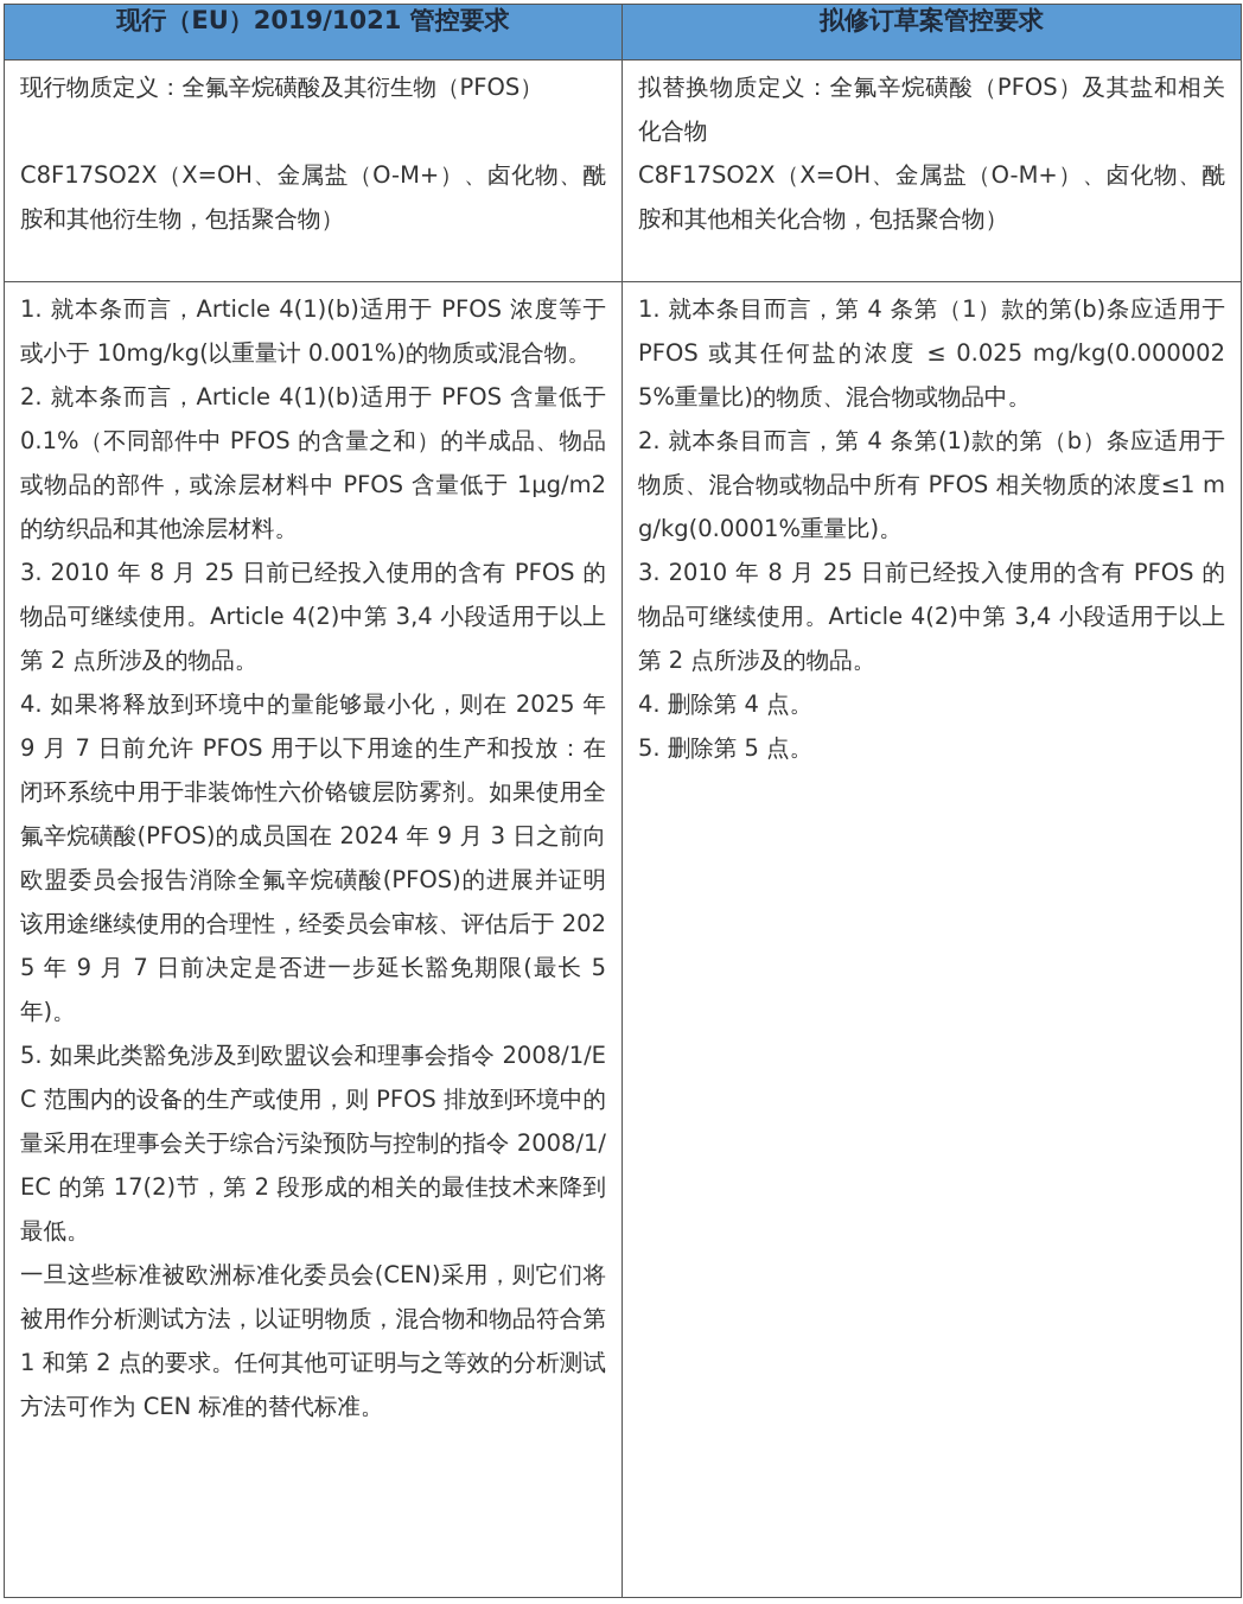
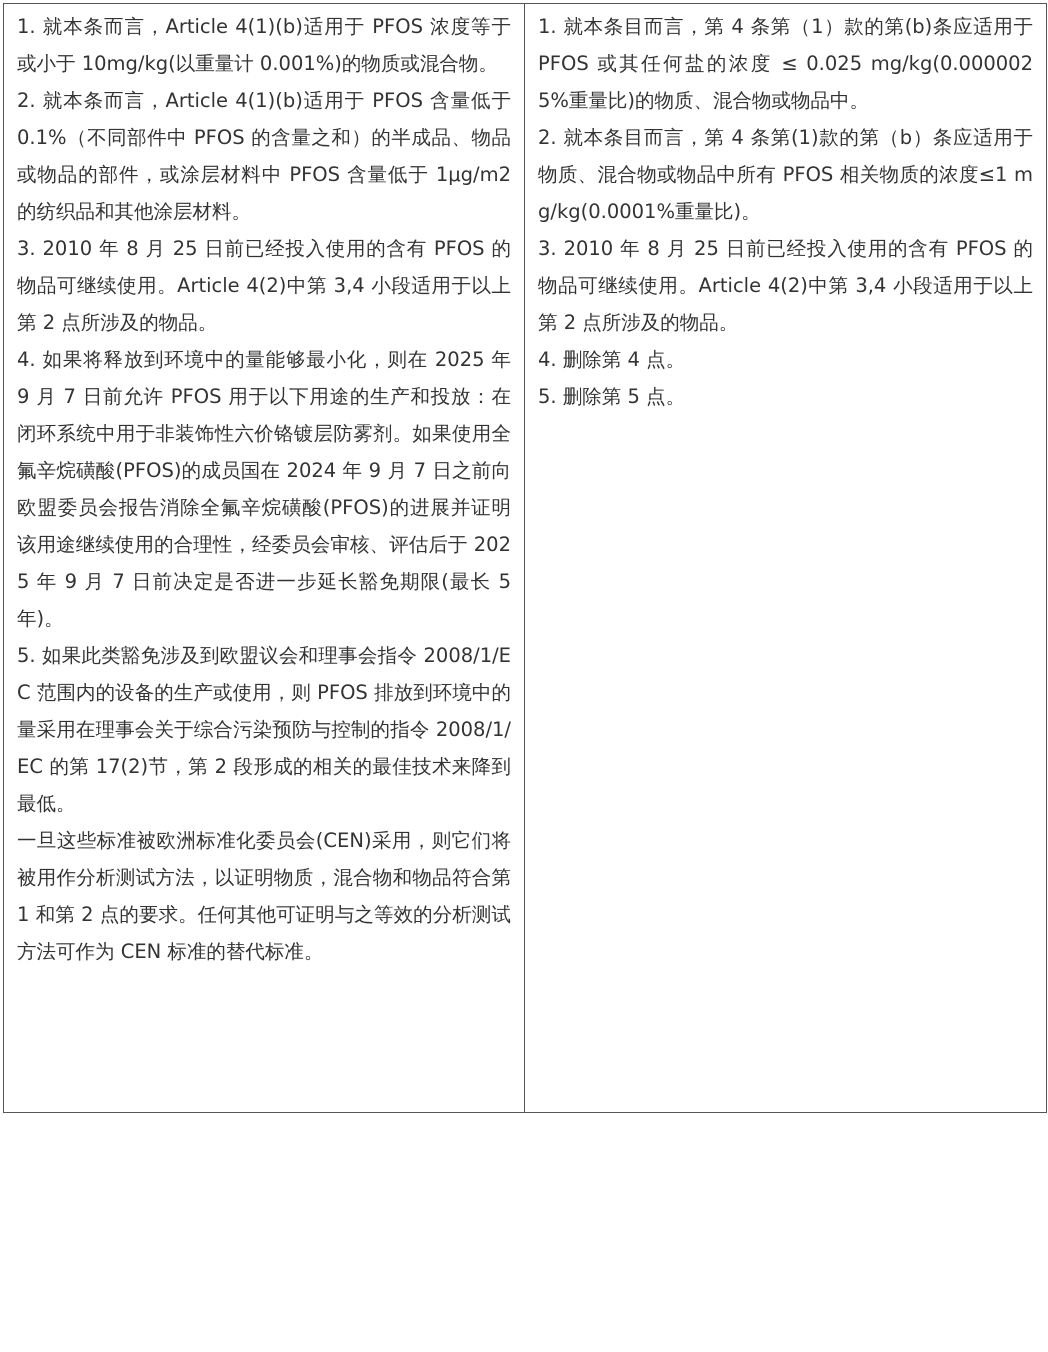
- 现行（EU）2019/1021 管控要求	拟修订草案管控要求
- 现行物质定义：全氟辛烷磺酸及其衍生物（PFOS） C8F17SO2X（X=OH、金属盐（O-M+）、卤化物、酰胺和其他衍生物，包括聚合物）	拟替换物质定义：全氟辛烷磺酸（PFOS）及其盐和相关化合物 C8F17SO2X（X=OH、金属盐（O-M+）、卤化物、酰胺和其他相关化合物，包括聚合物）
- 1. 就本条而言，Article 4(1)(b)适用于 PFOS 浓度等于或小于 10mg/kg(以重量计 0.001%)的物质或混合物。 2. 就本条而言，Article 4(1)(b)适用于 PFOS 含量低于 0.1%（不同部件中 PFOS 的含量之和）的半成品、物品或物品的部件，或涂层材料中 PFOS 含量低于 1μg/m2 的纺织品和其他涂层材料。 3. 2010 年 8 月 25 日前已经投入使用的含有 PFOS 的物品可继续使用。Article 4(2)中第 3,4 小段适用于以上第 2 点所涉及的物品。 4. 如果将释放到环境中的量能够最小化，则在 2025 年 9 月 7 日前允许 PFOS 用于以下用途的生产和投放：在闭环系统中用于非装饰性六价铬镀层防雾剂。如果使用全氟辛烷磺酸(PFOS)的成员国在 2024 年 9 月 3 日之前向欧盟委员会报告消除全氟辛烷磺酸(PFOS)的进展并证明该用途继续使用的合理性，经委员会审核、评估后于 2025 年 9 月 7 日前决定是否进一步延长豁免期限(最长 5 年)。 5. 如果此类豁免涉及到欧盟议会和理事会指令 2008/1/EC 范围内的设备的生产或使用，则 PFOS 排放到环境中的量采用在理事会关于综合污染预防与控制的指令 2008/1/EC 的第 17(2)节，第 2 段形成的相关的最佳技术来降到最低。 一旦这些标准被欧洲标准化委员会(CEN)采用，则它们将被用作分析测试方法，以证明物质，混合物和物品符合第 1 和第 2 点的要求。任何其他可证明与之等效的分析测试方法可作为 CEN 标准的替代标准。	1. 就本条目而言，第 4 条第（1）款的第(b)条应适用于 PFOS 或其任何盐的浓度 ≤ 0.025 mg/kg(0.0000025%重量比)的物质、混合物或物品中。 2. 就本条目而言，第 4 条第(1)款的第（b）条应适用于物质、混合物或物品中所有 PFOS 相关物质的浓度≤1 mg/kg(0.0001%重量比)。 3. 2010 年 8 月 25 日前已经投入使用的含有 PFOS 的物品可继续使用。Article 4(2)中第 3,4 小段适用于以上第 2 点所涉及的物品。 4. 删除第 4 点。 5. 删除第 5 点。
+ 1. 就本条而言，Article 4(1)(b)适用于 PFOS 浓度等于或小于 10mg/kg(以重量计 0.001%)的物质或混合物。 2. 就本条而言，Article 4(1)(b)适用于 PFOS 含量低于 0.1%（不同部件中 PFOS 的含量之和）的半成品、物品或物品的部件，或涂层材料中 PFOS 含量低于 1μg/m2 的纺织品和其他涂层材料。 3. 2010 年 8 月 25 日前已经投入使用的含有 PFOS 的物品可继续使用。Article 4(2)中第 3,4 小段适用于以上第 2 点所涉及的物品。 4. 如果将释放到环境中的量能够最小化，则在 2025 年 9 月 7 日前允许 PFOS 用于以下用途的生产和投放：在闭环系统中用于非装饰性六价铬镀层防雾剂。如果使用全氟辛烷磺酸(PFOS)的成员国在 2024 年 9 月 7 日之前向欧盟委员会报告消除全氟辛烷磺酸(PFOS)的进展并证明该用途继续使用的合理性，经委员会审核、评估后于 2025 年 9 月 7 日前决定是否进一步延长豁免期限(最长 5 年)。 5. 如果此类豁免涉及到欧盟议会和理事会指令 2008/1/EC 范围内的设备的生产或使用，则 PFOS 排放到环境中的量采用在理事会关于综合污染预防与控制的指令 2008/1/EC 的第 17(2)节，第 2 段形成的相关的最佳技术来降到最低。 一旦这些标准被欧洲标准化委员会(CEN)采用，则它们将被用作分析测试方法，以证明物质，混合物和物品符合第 1 和第 2 点的要求。任何其他可证明与之等效的分析测试方法可作为 CEN 标准的替代标准。	1. 就本条目而言，第 4 条第（1）款的第(b)条应适用于 PFOS 或其任何盐的浓度 ≤ 0.025 mg/kg(0.0000025%重量比)的物质、混合物或物品中。 2. 就本条目而言，第 4 条第(1)款的第（b）条应适用于物质、混合物或物品中所有 PFOS 相关物质的浓度≤1 mg/kg(0.0001%重量比)。 3. 2010 年 8 月 25 日前已经投入使用的含有 PFOS 的物品可继续使用。Article 4(2)中第 3,4 小段适用于以上第 2 点所涉及的物品。 4. 删除第 4 点。 5. 删除第 5 点。
